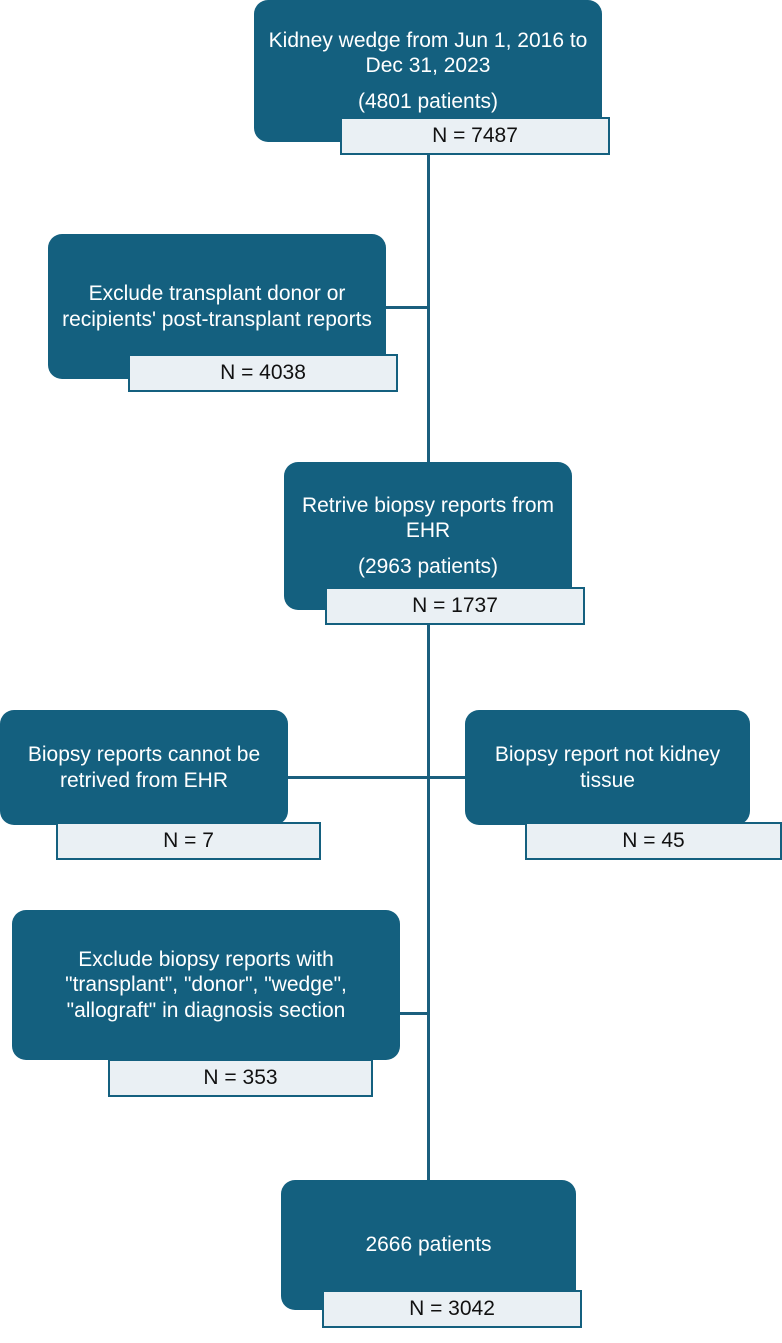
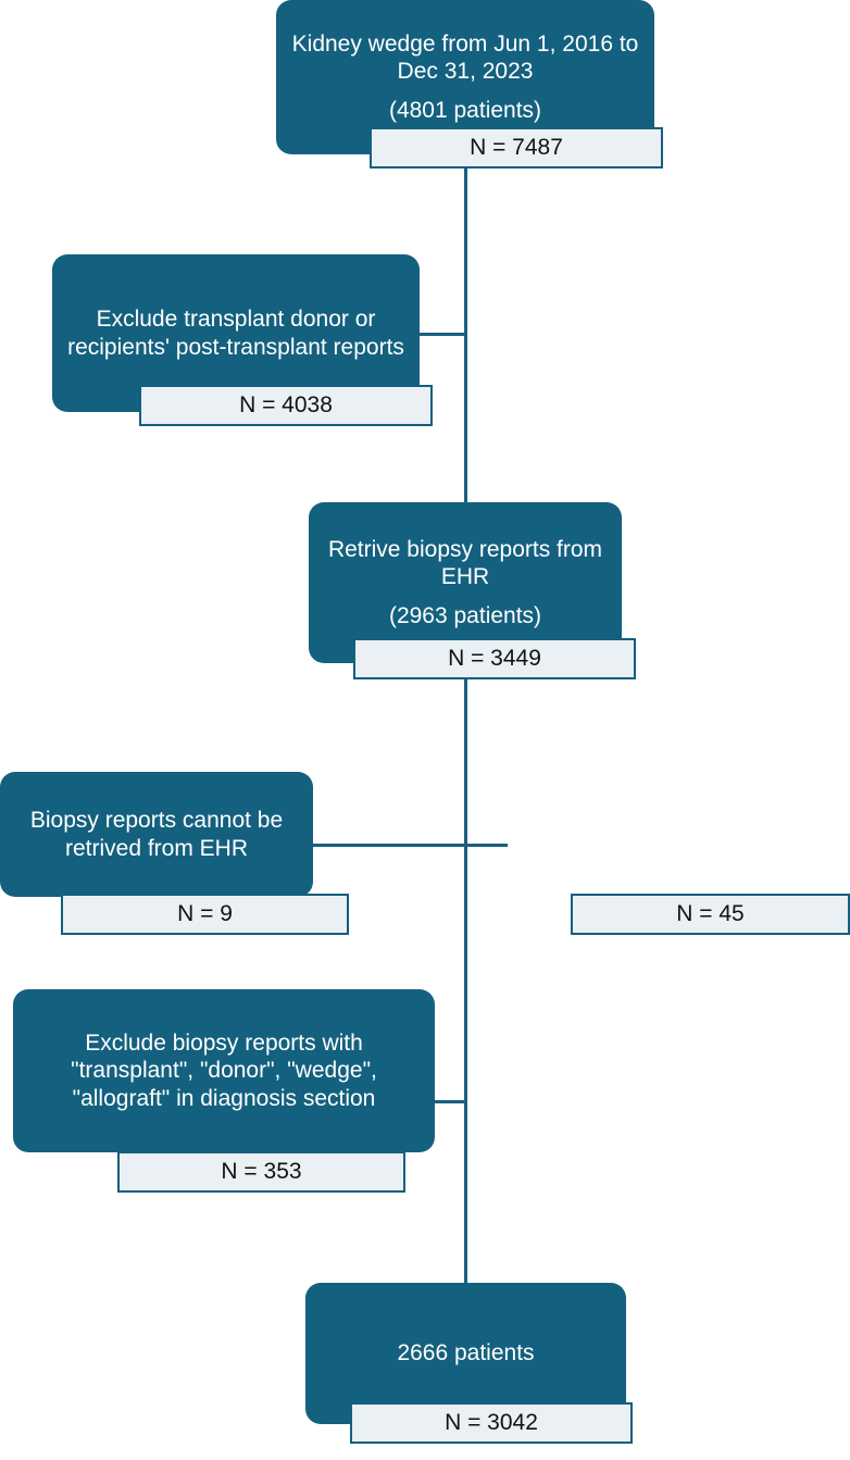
  Kidney wedge from Jun 1, 2016 to Dec 31, 2023
  (4801 patients)
  N = 7487
  Exclude transplant donor or recipients' post-transplant reports
  N = 4038
  Retrive biopsy reports from EHR
  (2963 patients)
- N = 1737
+ N = 3449
  Biopsy reports cannot be retrived from EHR
- N = 7
+ N = 9
- Biopsy report not kidney tissue
  N = 45
  Exclude biopsy reports with "transplant", "donor", "wedge", "allograft" in diagnosis section
  N = 353
  2666 patients
  N = 3042
